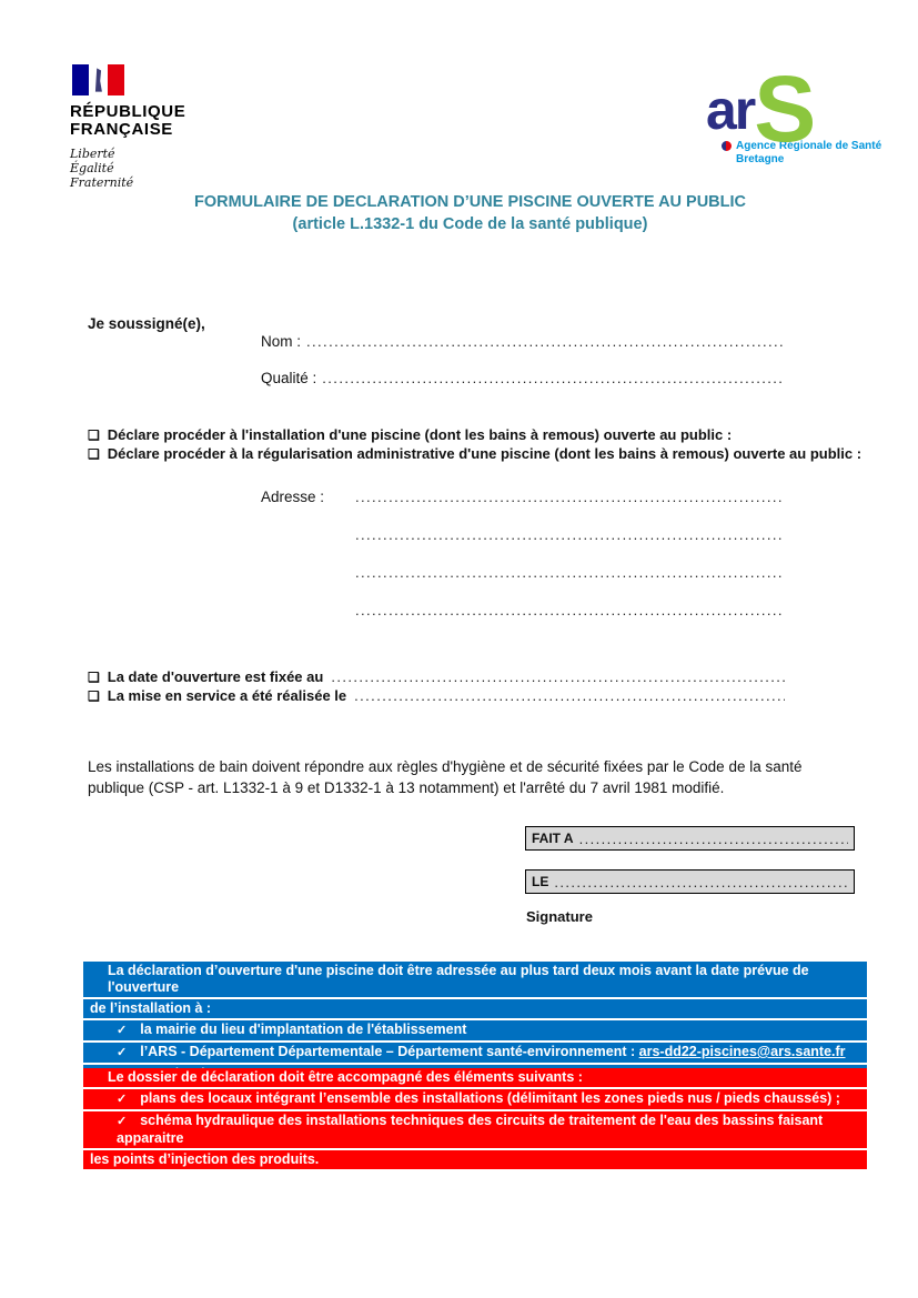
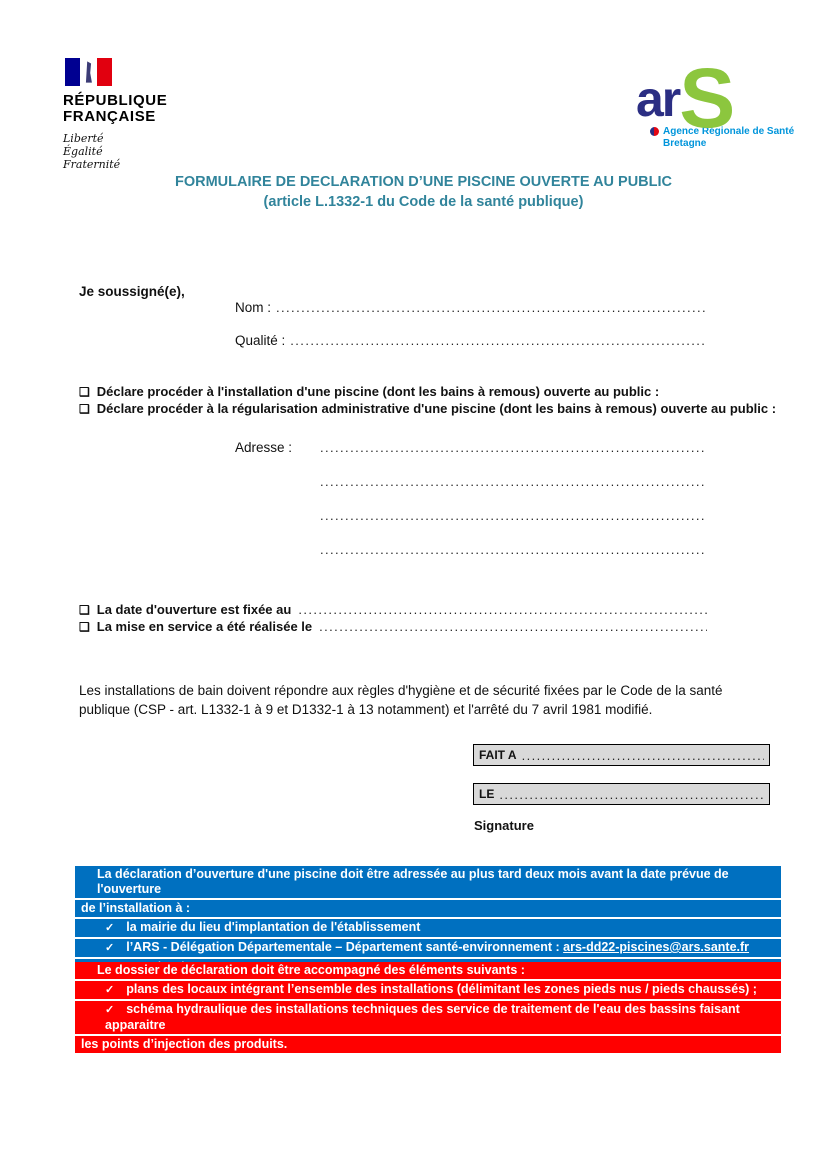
  RÉPUBLIQUE
  FRANÇAISE
  Liberté
  Égalité
  Fraternité
  ar
  S
  Agence Régionale de Santé
  Bretagne
  FORMULAIRE DE DECLARATION D’UNE PISCINE OUVERTE AU PUBLIC
  (article L.1332-1 du Code de la santé publique)
  Je soussigné(e),
  Nom :
  Qualité :
  ❑
  Déclare procéder à l'installation d'une piscine (dont les bains à remous) ouverte au public :
  ❑
  Déclare procéder à la régularisation administrative d'une piscine (dont les bains à remous) ouverte au public :
  Adresse :
  ❑
  La date d'ouverture est fixée au
  ❑
  La mise en service a été réalisée le
  Les installations de bain doivent répondre aux règles d'hygiène et de sécurité fixées par le Code de la santé publique (CSP - art. L1332-1 à 9 et D1332-1 à 13 notamment) et l'arrêté du 7 avril 1981 modifié.
  FAIT A
  LE
  Signature
  La déclaration d’ouverture d'une piscine doit être adressée au plus tard deux mois avant la date prévue de l'ouverture
  de l’installation à :
  ✓ la mairie du lieu d'implantation de l'établissement
- ✓ l’ARS - Département Départementale – Département santé-environnement : ars-dd22-piscines@ars.sante.fr
+ ✓ l’ARS - Délégation Départementale – Département santé-environnement : ars-dd22-piscines@ars.sante.fr
  Le dossier de déclaration doit être accompagné des éléments suivants :
  ✓ plans des locaux intégrant l’ensemble des installations (délimitant les zones pieds nus / pieds chaussés) ;
- ✓ schéma hydraulique des installations techniques des circuits de traitement de l'eau des bassins faisant apparaitre
+ ✓ schéma hydraulique des installations techniques des service de traitement de l'eau des bassins faisant apparaitre
  les points d’injection des produits.
